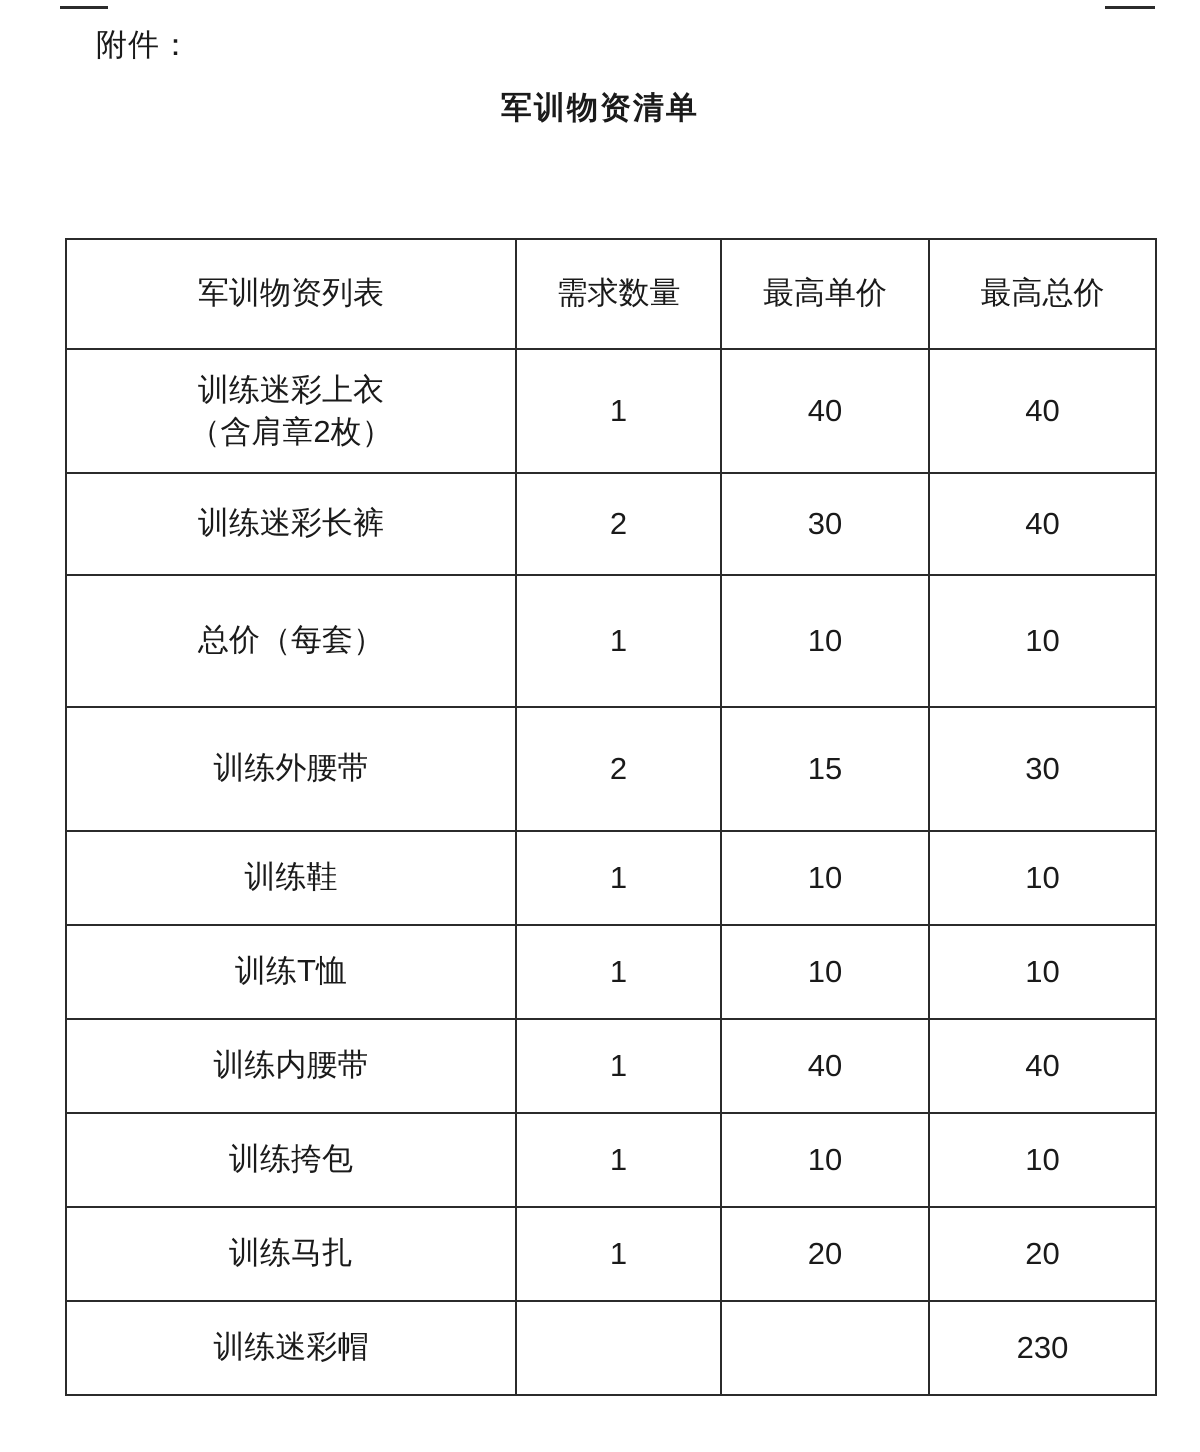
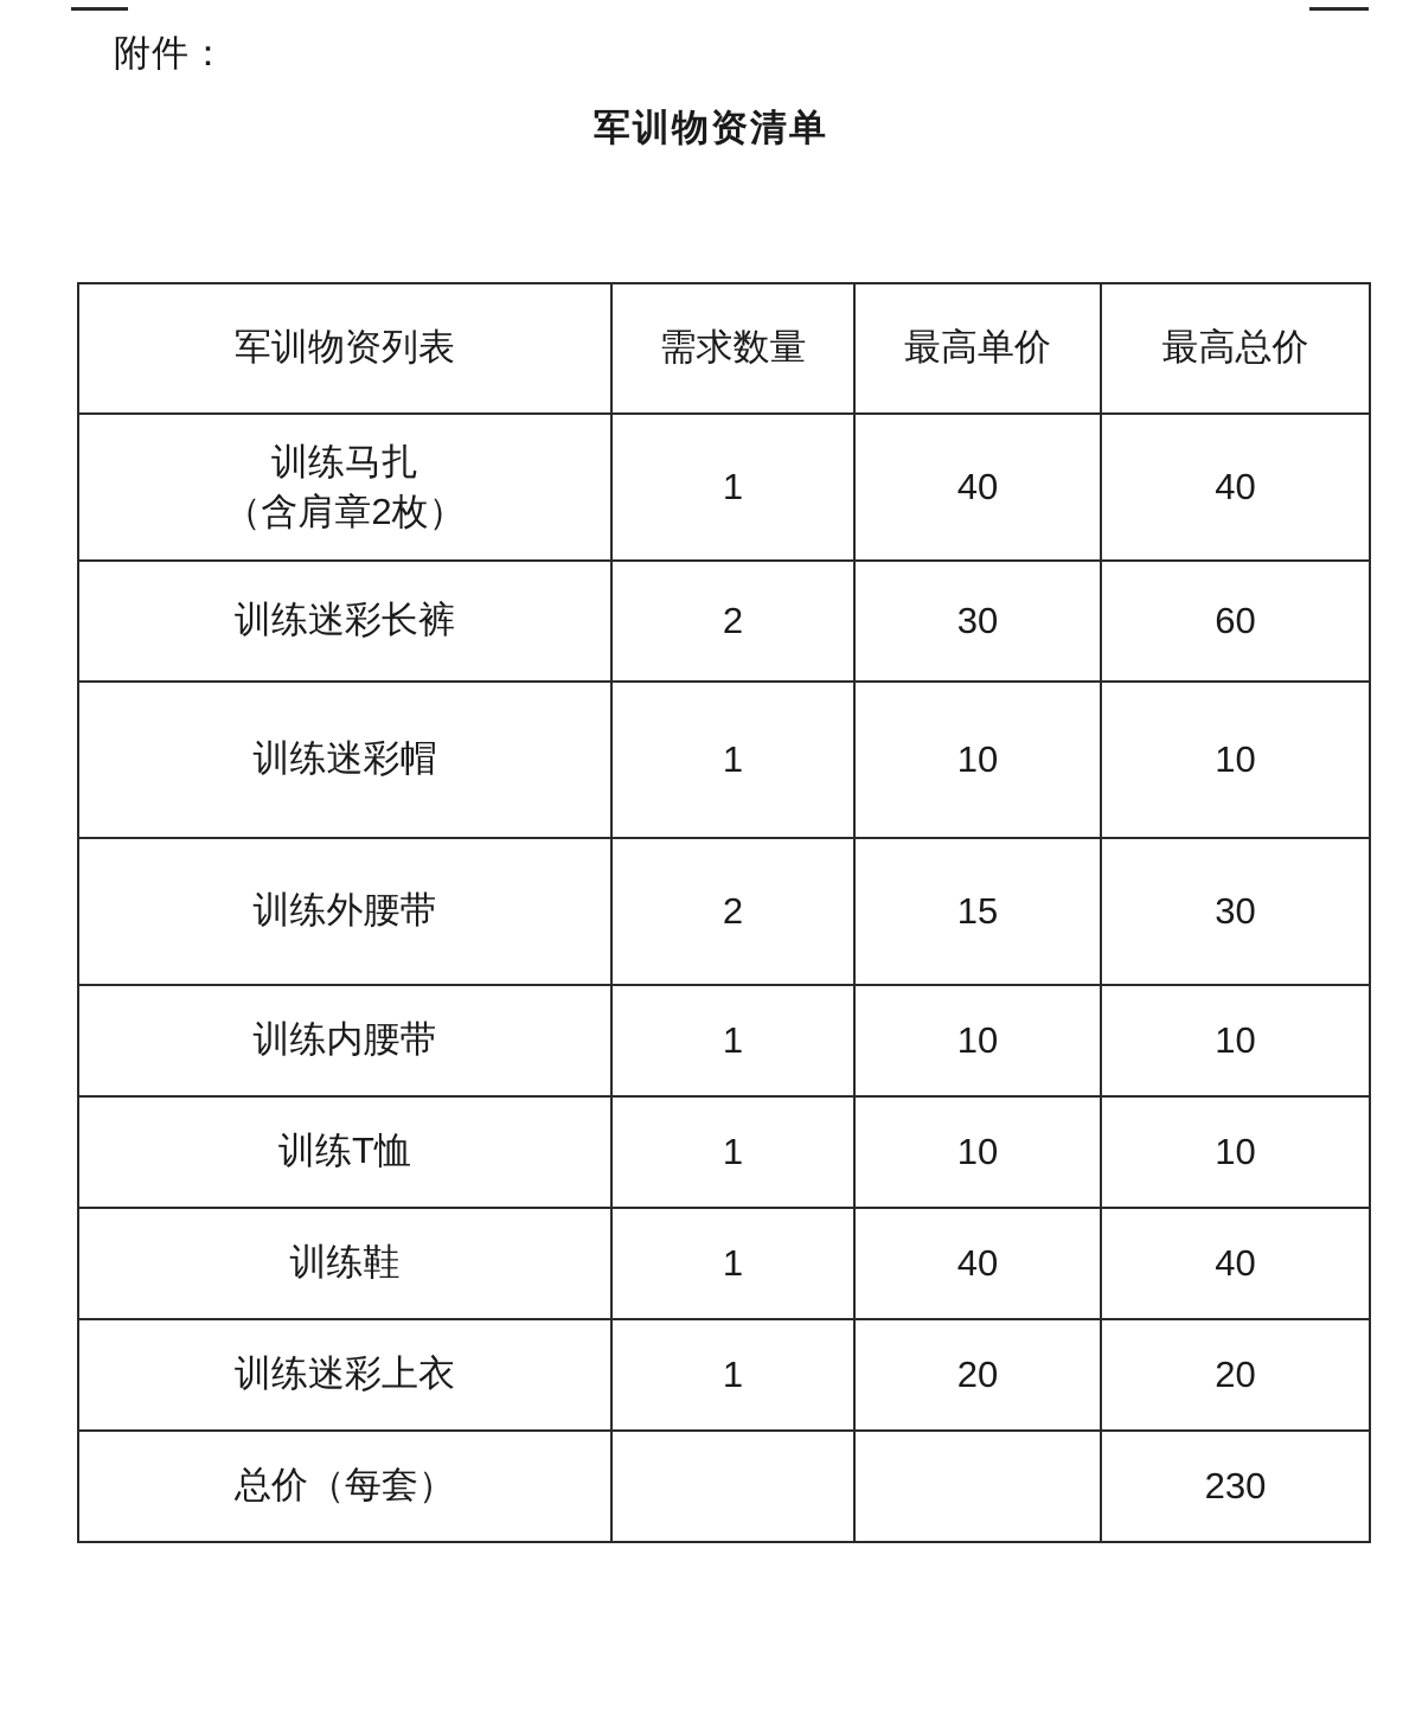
  附件：
  军训物资清单
  军训物资列表	需求数量	最高单价	最高总价
- 训练迷彩上衣 （含肩章2枚）	1	40	40
+ 训练马扎 （含肩章2枚）	1	40	40
- 训练迷彩长裤	2	30	40
+ 训练迷彩长裤	2	30	60
- 总价（每套）	1	10	10
+ 训练迷彩帽	1	10	10
  训练外腰带	2	15	30
- 训练鞋	1	10	10
+ 训练内腰带	1	10	10
  训练T恤	1	10	10
- 训练内腰带	1	40	40
+ 训练鞋	1	40	40
- 训练挎包	1	10	10
- 训练马扎	1	20	20
+ 训练迷彩上衣	1	20	20
- 训练迷彩帽			230
+ 总价（每套）			230
